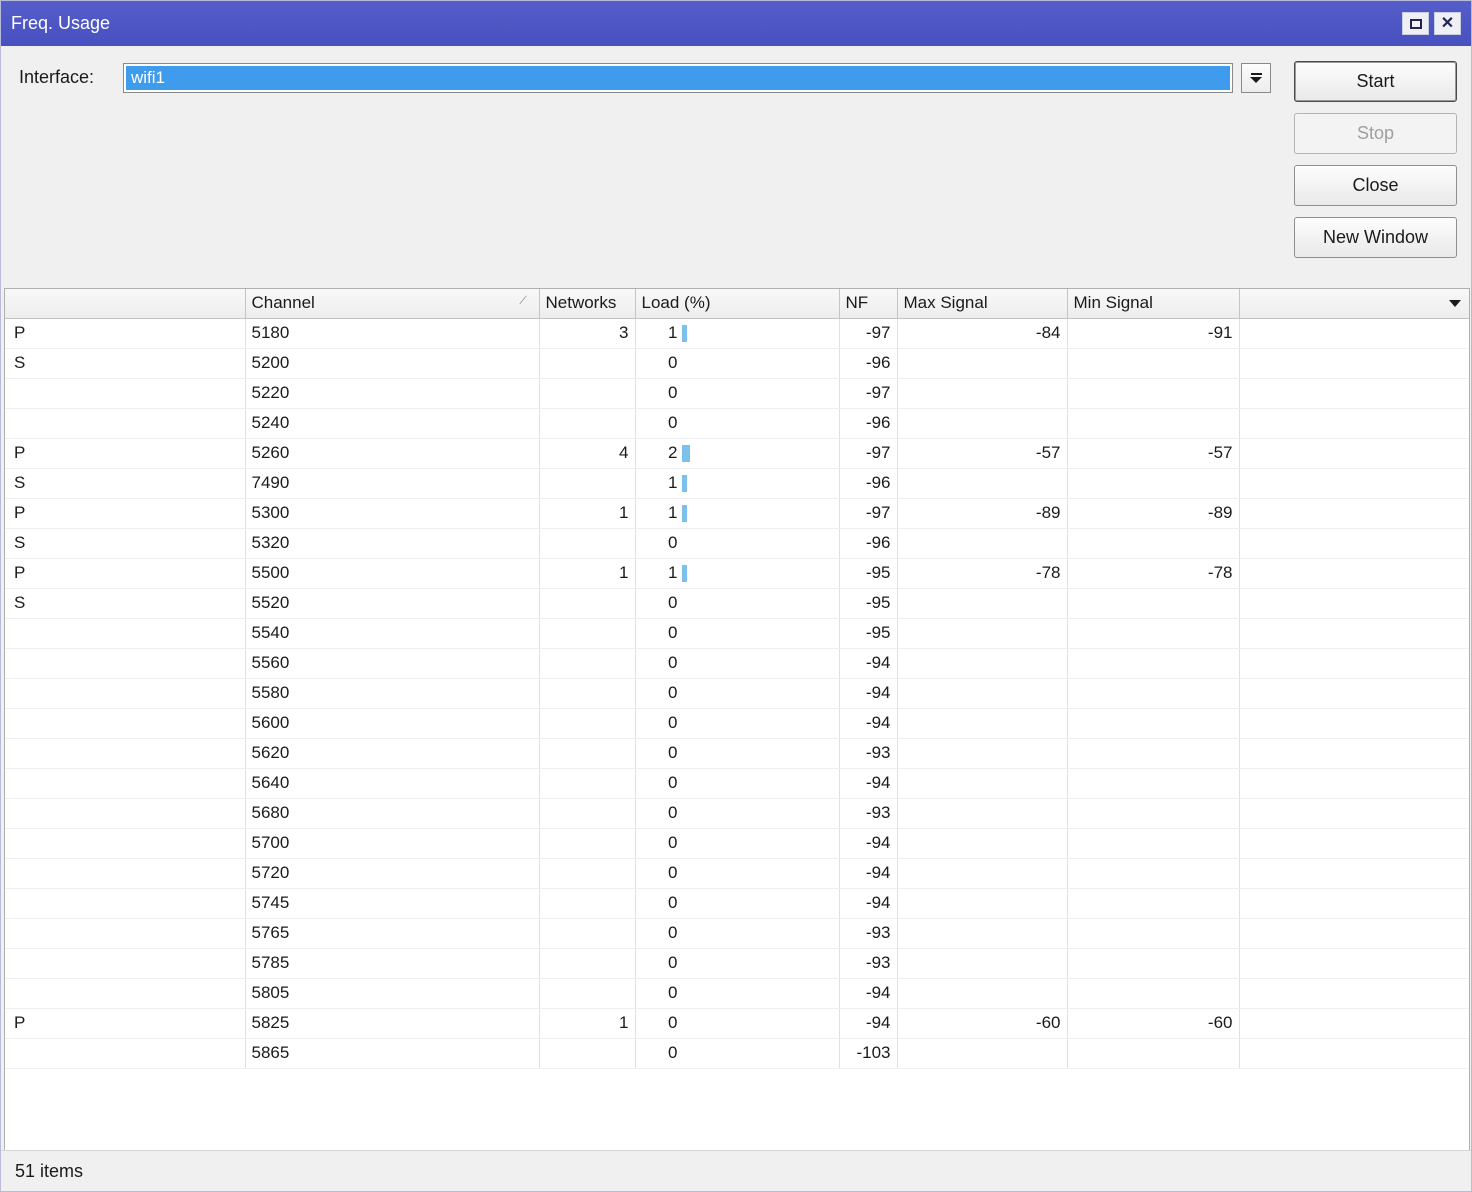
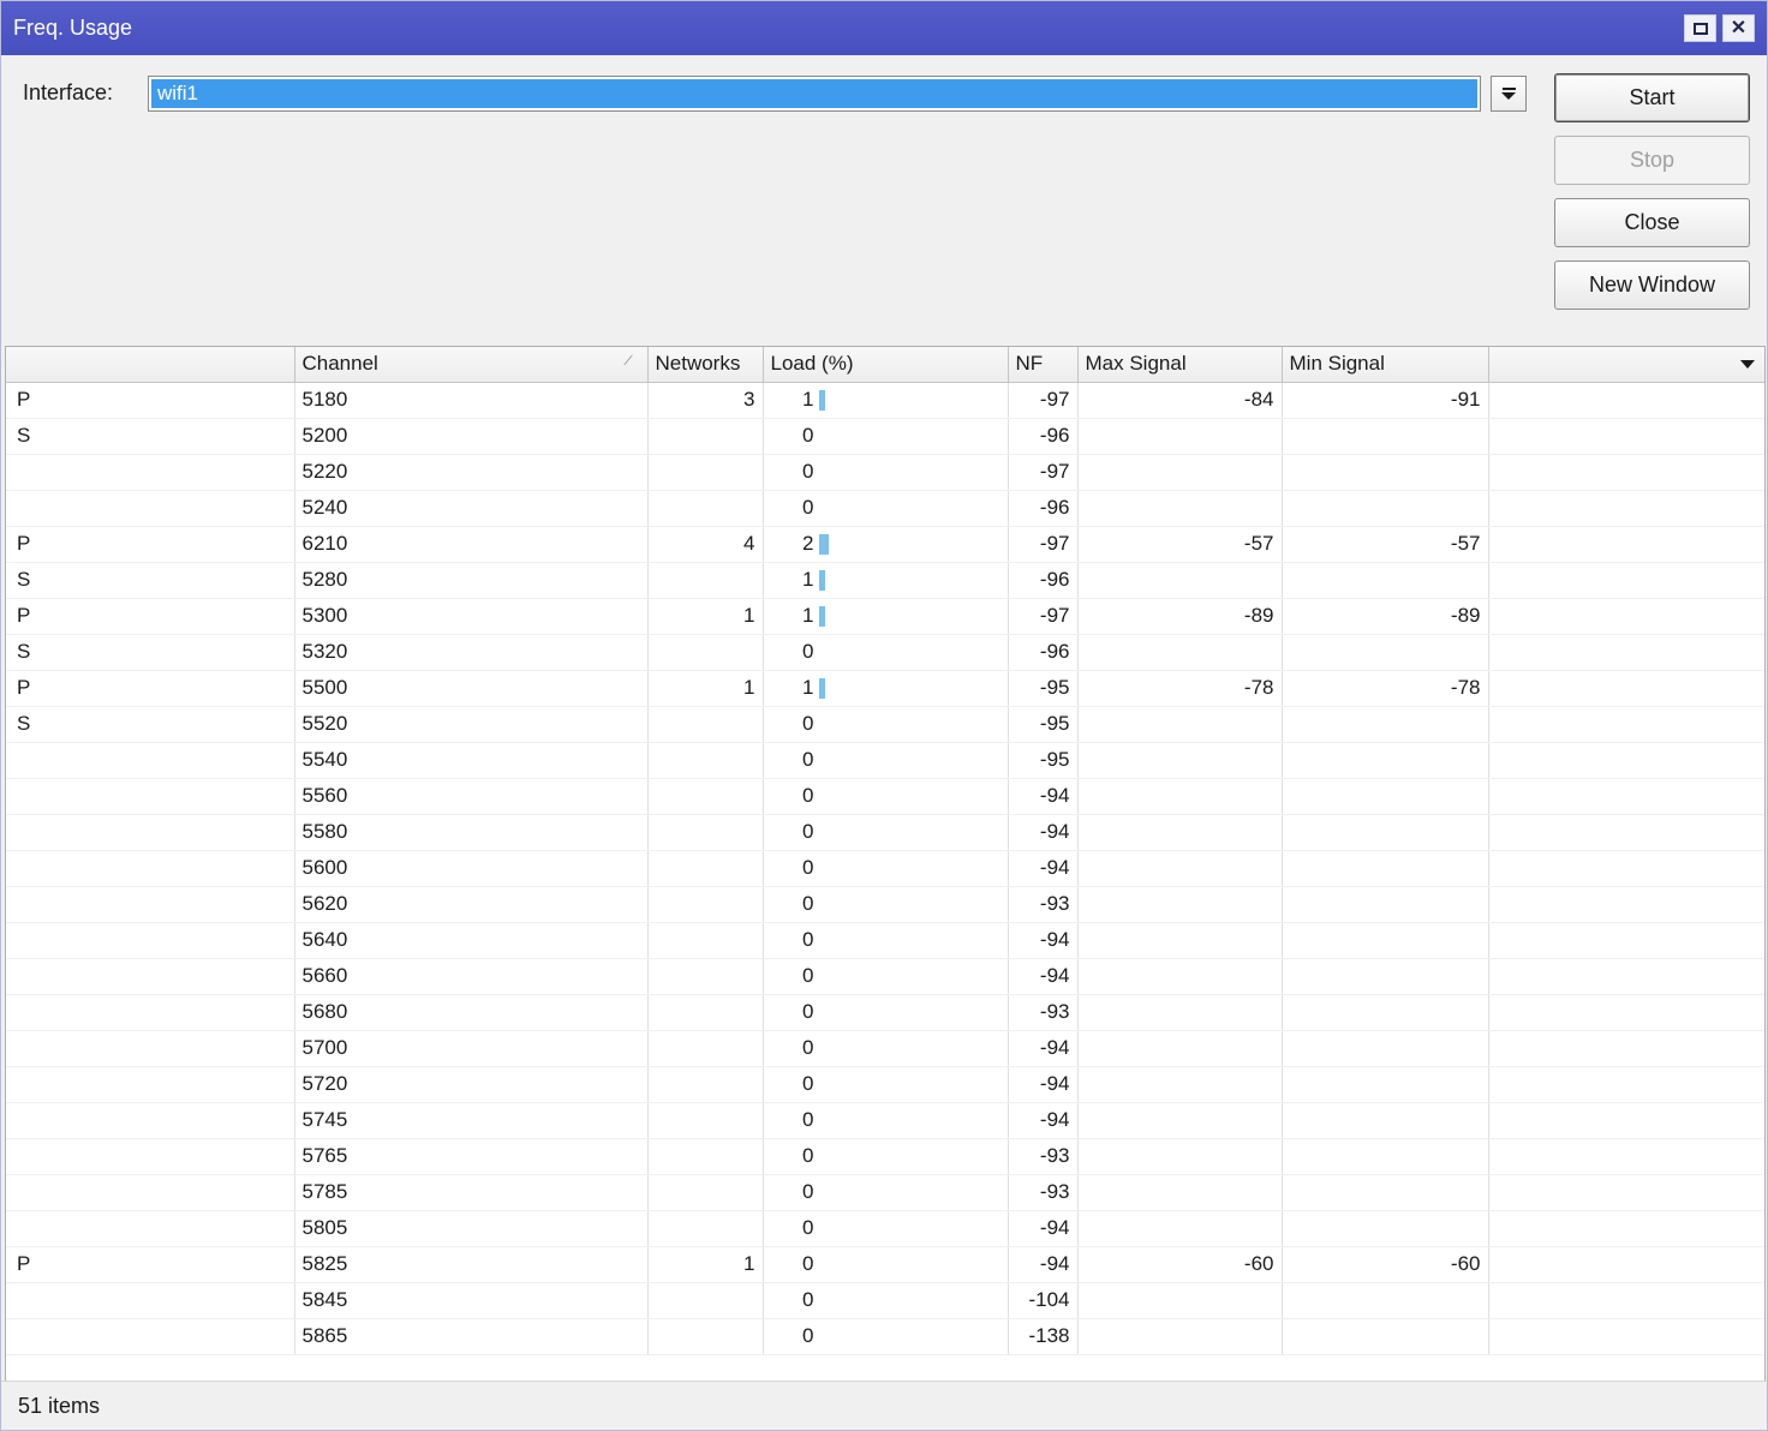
  Freq. Usage
  ✕
  Interface:
  wifi1
  Start
  Stop
  Close
  New Window
  	Channel ∕	Networks	Load (%)	NF	Max Signal	Min Signal
  P	5180	3	1	-97	-84	-91
  S	5200		0	-96
  	5220		0	-97
  	5240		0	-96
- P	5260	4	2	-97	-57	-57
+ P	6210	4	2	-97	-57	-57
- S	7490		1	-96
+ S	5280		1	-96
  P	5300	1	1	-97	-89	-89
  S	5320		0	-96
  P	5500	1	1	-95	-78	-78
  S	5520		0	-95
  	5540		0	-95
  	5560		0	-94
  	5580		0	-94
  	5600		0	-94
  	5620		0	-93
  	5640		0	-94
+ 	5660		0	-94
  	5680		0	-93
  	5700		0	-94
  	5720		0	-94
  	5745		0	-94
  	5765		0	-93
  	5785		0	-93
  	5805		0	-94
  P	5825	1	0	-94	-60	-60
+ 	5845		0	-104
- 	5865		0	-103
+ 	5865		0	-138
  51 items
